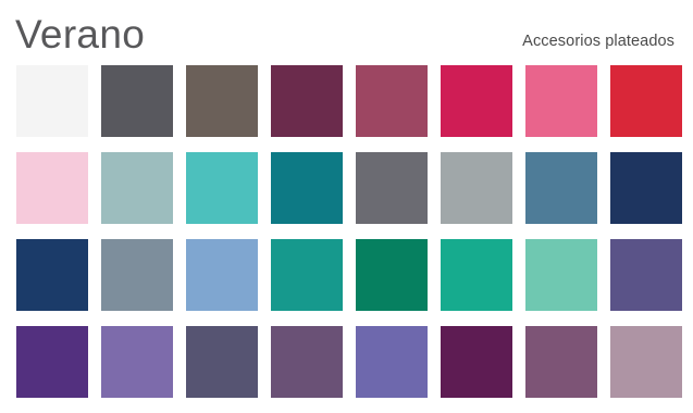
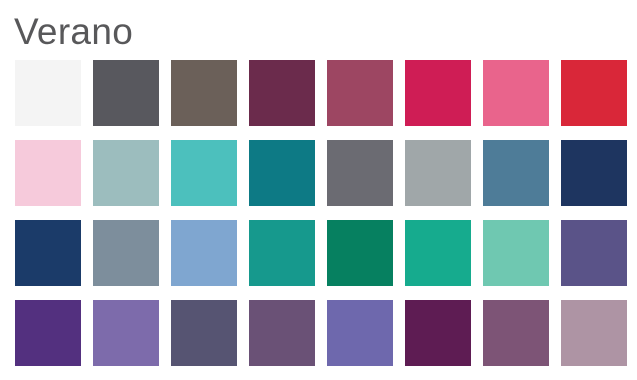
  Verano
- Accesorios plateados
